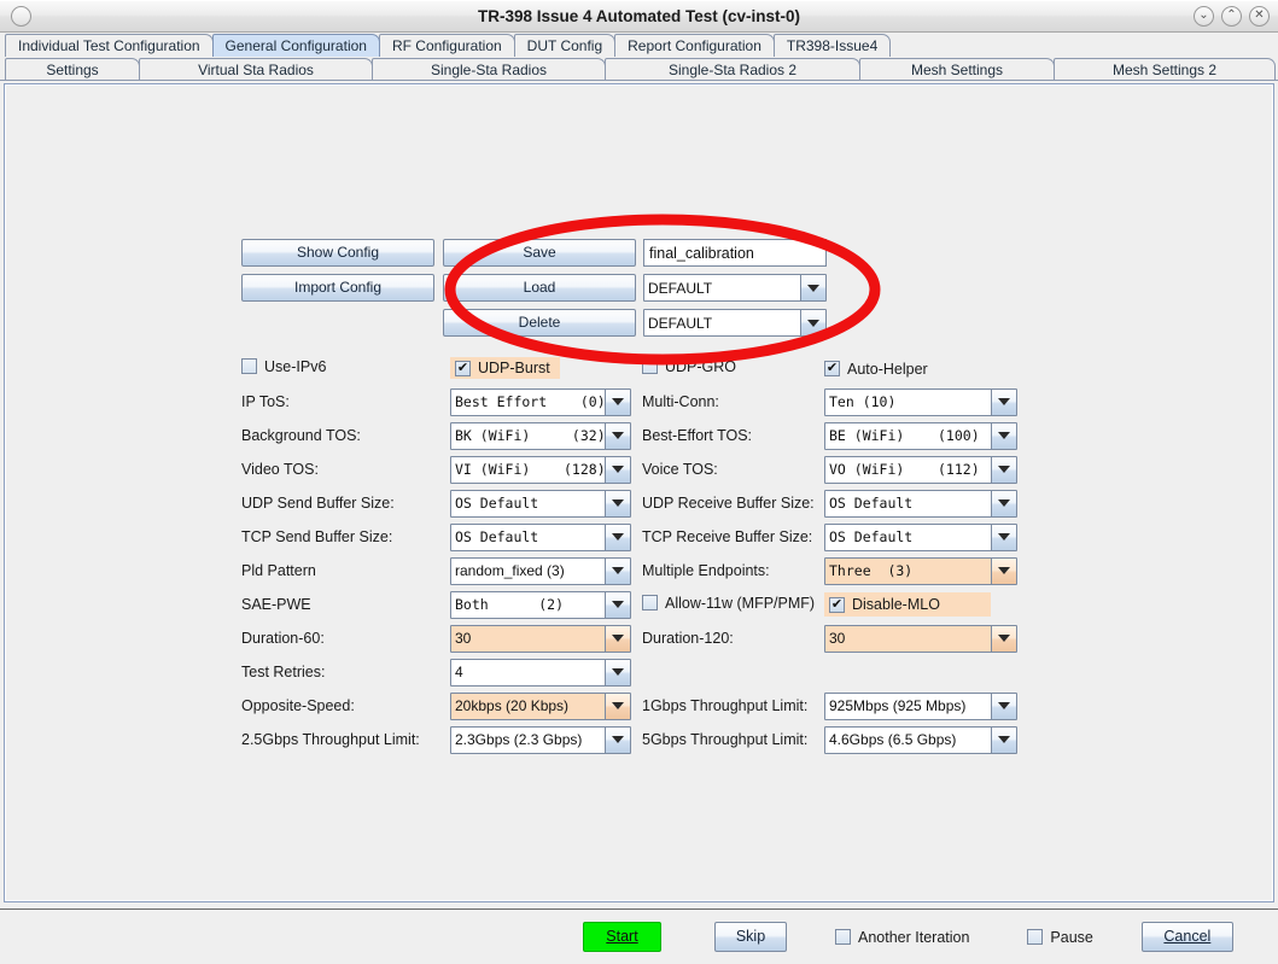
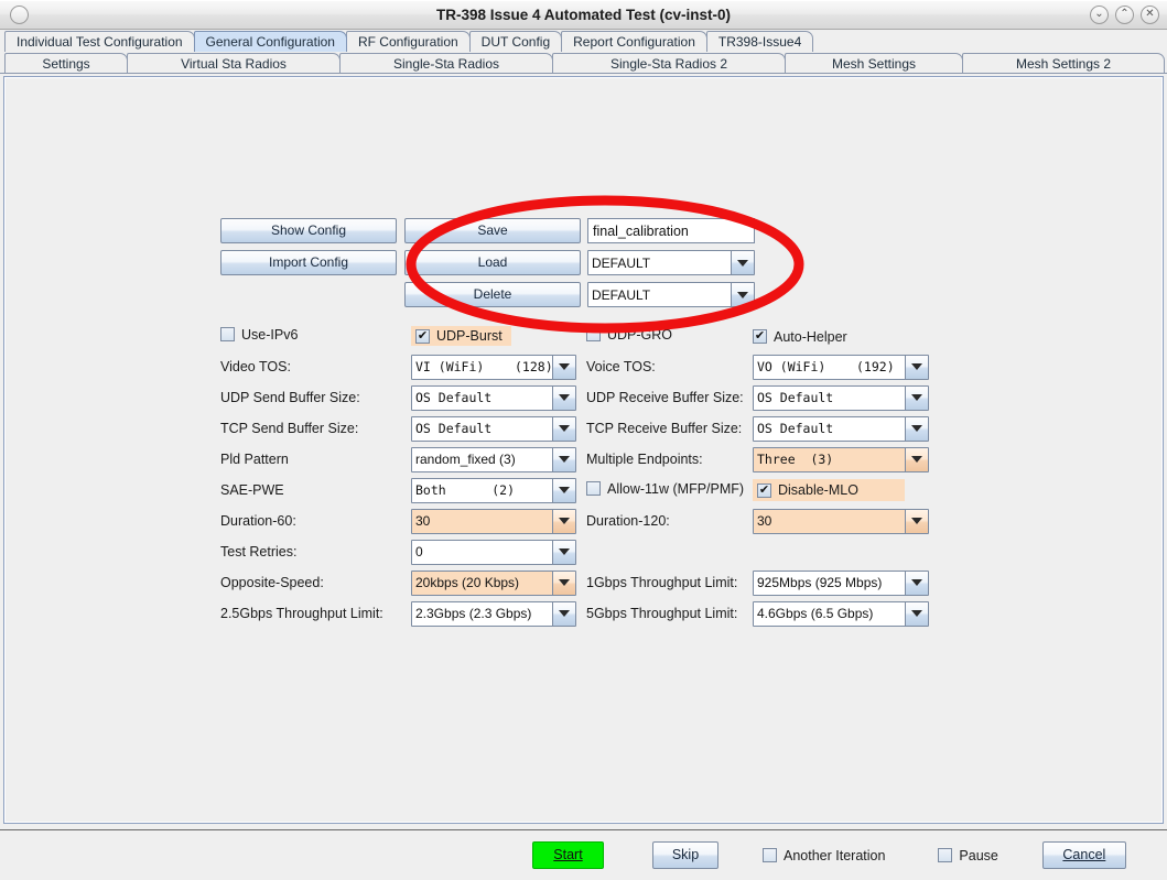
  TR-398 Issue 4 Automated Test (cv-inst-0)
  ⌄
  ⌃
  ✕
  Individual Test Configuration
  General Configuration
  RF Configuration
  DUT Config
  Report Configuration
  TR398-Issue4
  Settings
  Virtual Sta Radios
  Single-Sta Radios
  Single-Sta Radios 2
  Mesh Settings
  Mesh Settings 2
  Show Config
  Save
  final_calibration
  Import Config
  Load
  DEFAULT
  Delete
  DEFAULT
  Use-IPv6
  ✔
  UDP-Burst
  UDP-GRO
  ✔
  Auto-Helper
- IP ToS:
- Best Effort (0)
- Multi-Conn:
- Ten (10)
- Background TOS:
- BK (WiFi) (32)
- Best-Effort TOS:
- BE (WiFi) (100)
  Video TOS:
  VI (WiFi) (128)
  Voice TOS:
- VO (WiFi) (112)
+ VO (WiFi) (192)
  UDP Send Buffer Size:
  OS Default
  UDP Receive Buffer Size:
  OS Default
  TCP Send Buffer Size:
  OS Default
  TCP Receive Buffer Size:
  OS Default
  Pld Pattern
  random_fixed (3)
  Multiple Endpoints:
  Three (3)
  SAE-PWE
  Both (2)
  Allow-11w (MFP/PMF)
  ✔
  Disable-MLO
  Duration-60:
  30
  Duration-120:
  30
  Test Retries:
- 4
+ 0
  Opposite-Speed:
  20kbps (20 Kbps)
  1Gbps Throughput Limit:
  925Mbps (925 Mbps)
  2.5Gbps Throughput Limit:
  2.3Gbps (2.3 Gbps)
  5Gbps Throughput Limit:
  4.6Gbps (6.5 Gbps)
  Start
  Skip
  Another Iteration
  Pause
  Cancel
